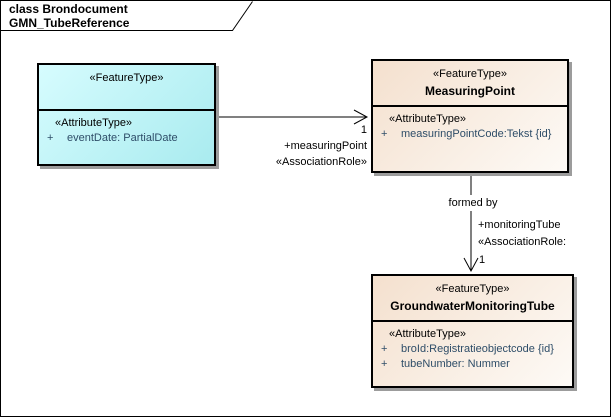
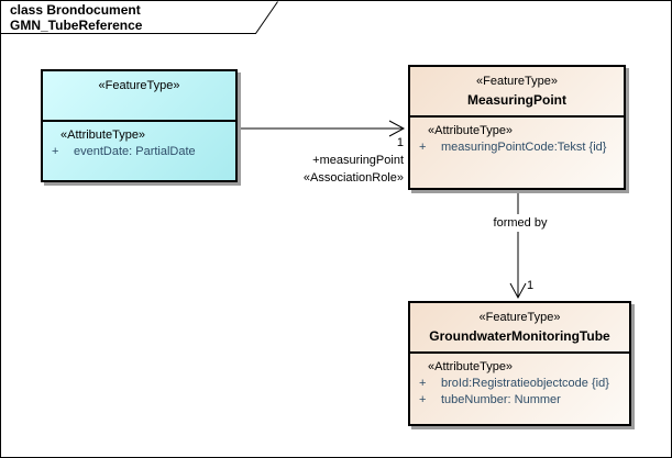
  class Brondocument GMN_TubeReference
  «FeatureType»
  «AttributeType»
  +
  eventDate: PartialDate
  «FeatureType»
  MeasuringPoint
  «AttributeType»
  +
  measuringPointCode:Tekst {id}
  «FeatureType»
  GroundwaterMonitoringTube
  «AttributeType»
  +
  broId:Registratieobjectcode {id}
  +
  tubeNumber: Nummer
  1
  +measuringPoint
  «AssociationRole»
  formed by
- +monitoringTube
- «AssociationRole:
  1
